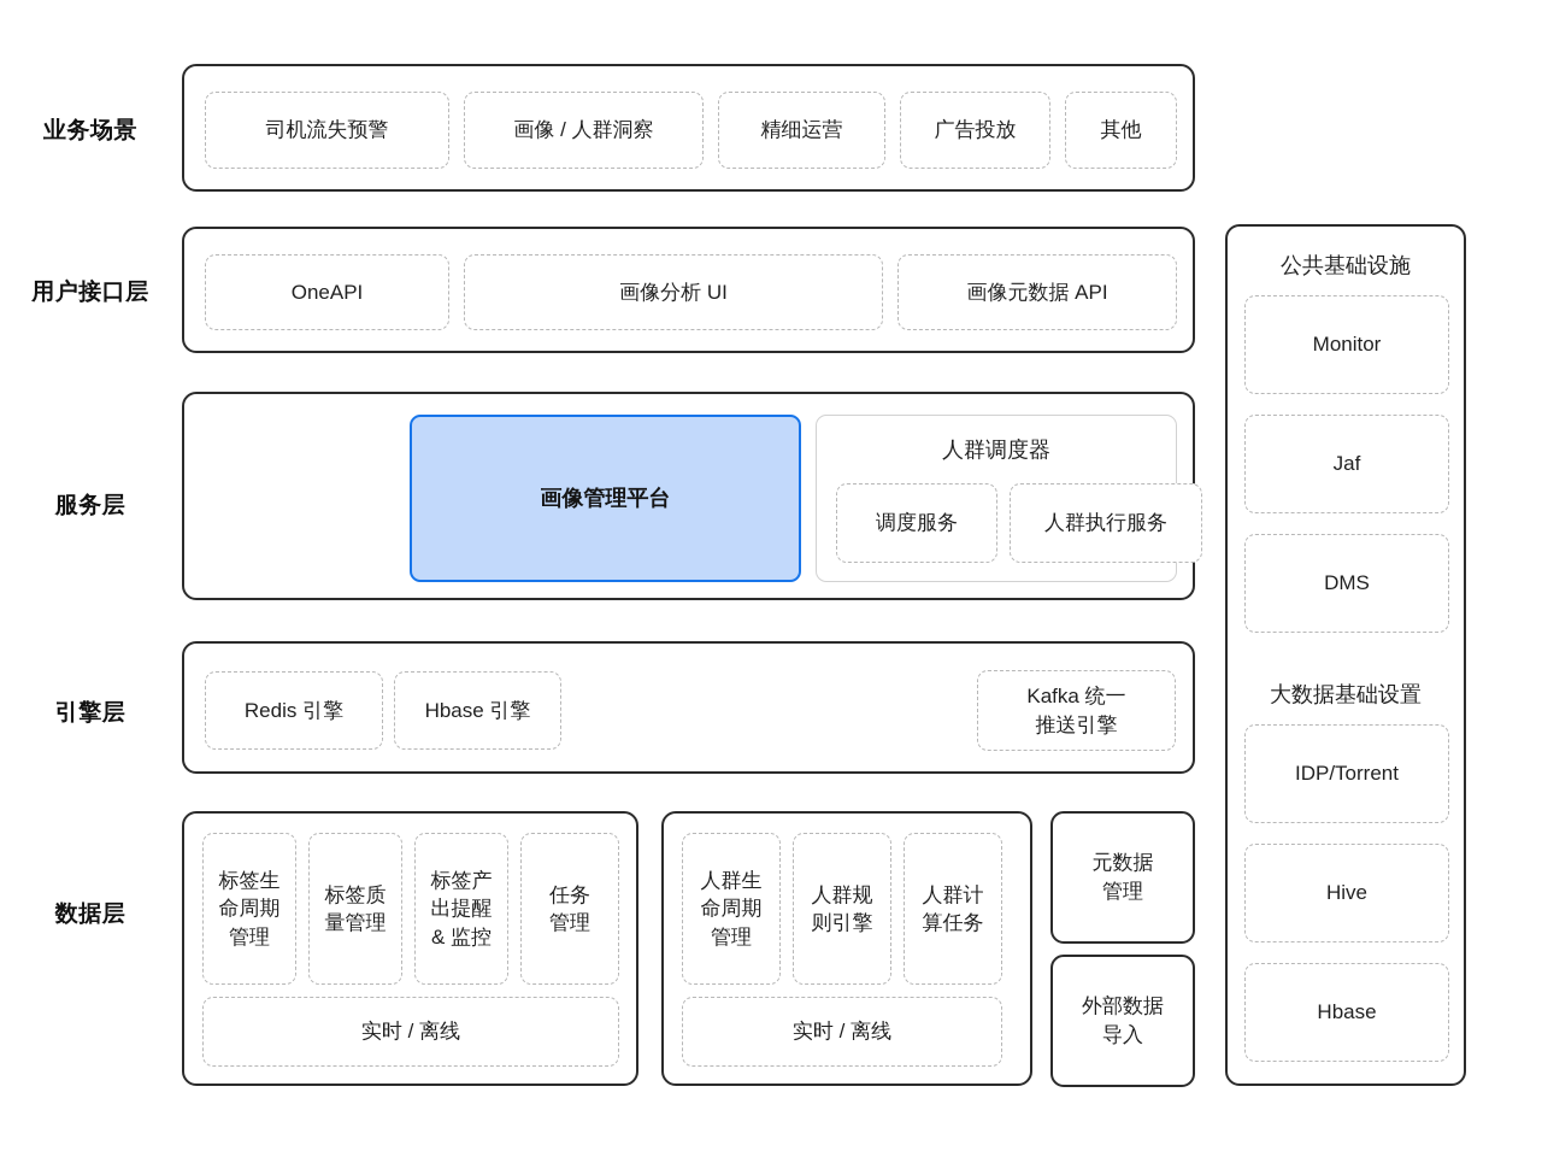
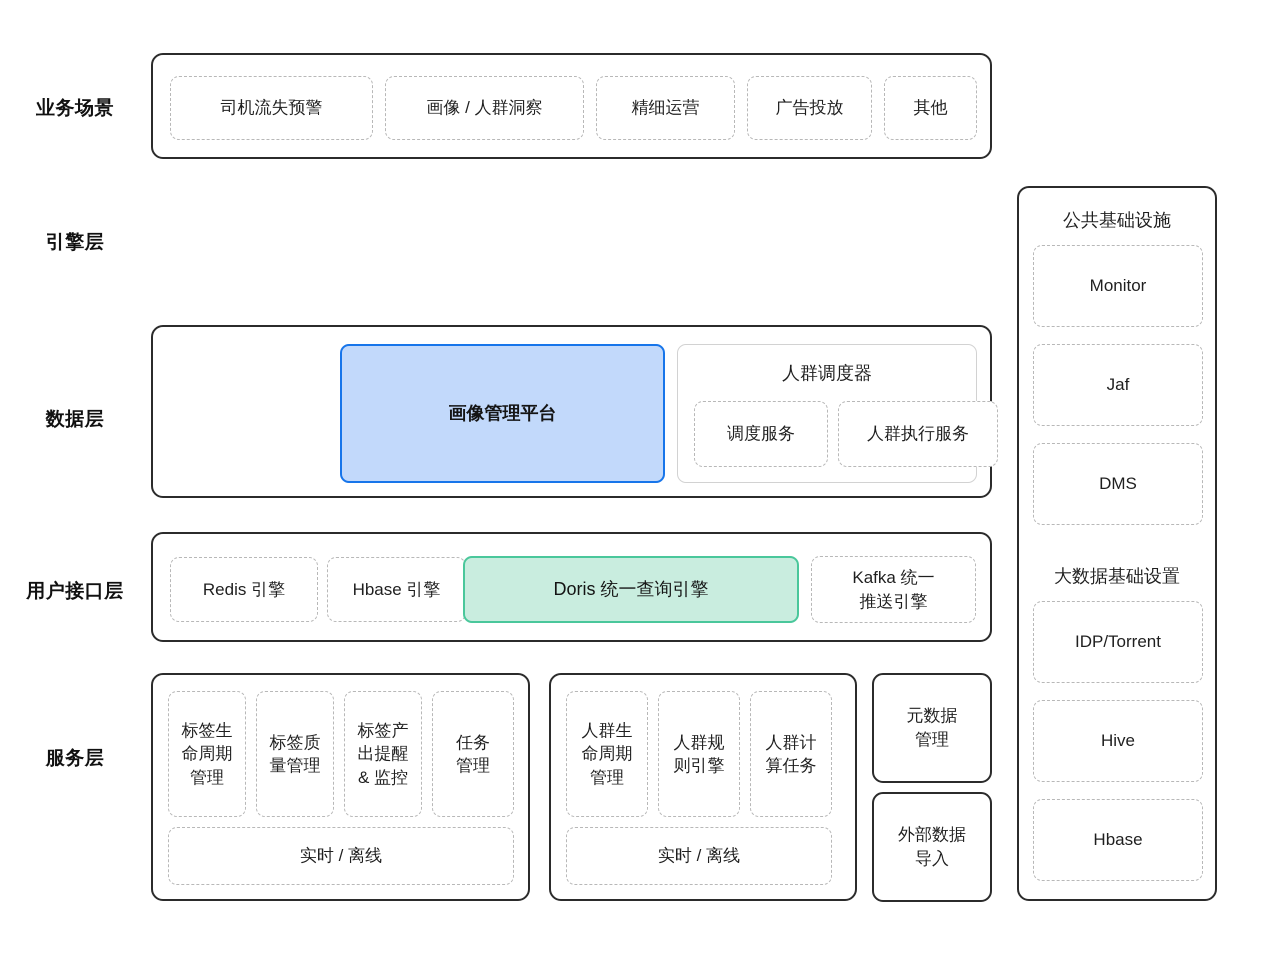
  业务场景
  司机流失预警
  画像 / 人群洞察
  精细运营
  广告投放
  其他
- 用户接口层
+ 引擎层
- OneAPI
- 画像分析 UI
- 画像元数据 API
- 服务层
+ 数据层
  画像管理平台
  人群调度器
  调度服务
  人群执行服务
- 引擎层
+ 用户接口层
  Redis 引擎
  Hbase 引擎
+ Doris 统一查询引擎
  Kafka 统一
  推送引擎
- 数据层
+ 服务层
  标签生
  命周期
  管理
  标签质
  量管理
  标签产
  出提醒
  & 监控
  任务
  管理
  实时 / 离线
  人群生
  命周期
  管理
  人群规
  则引擎
  人群计
  算任务
  实时 / 离线
  元数据
  管理
  外部数据
  导入
  公共基础设施
  Monitor
  Jaf
  DMS
  大数据基础设置
  IDP/Torrent
  Hive
  Hbase
